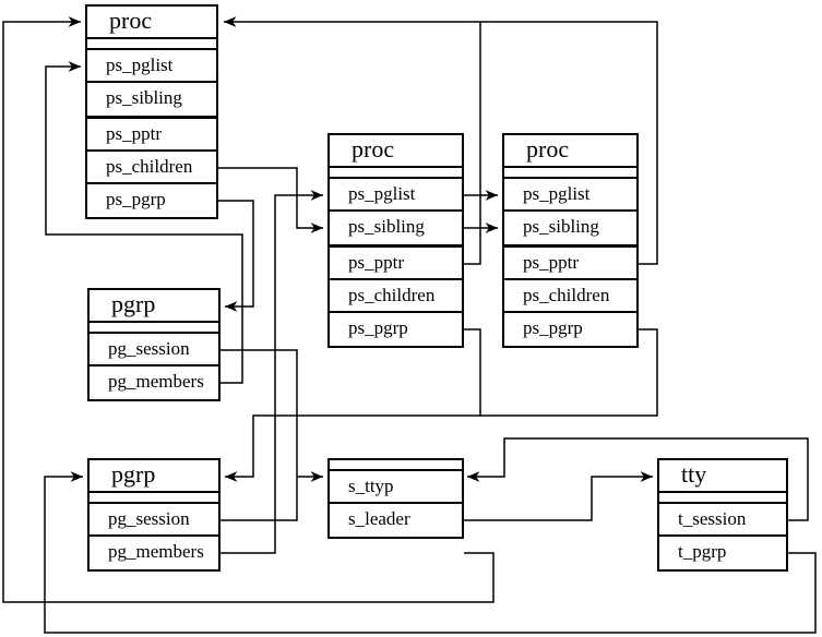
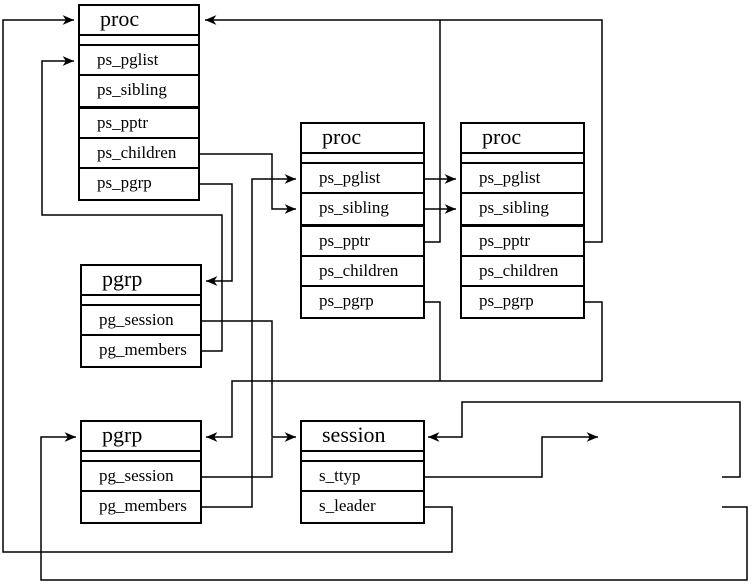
  proc
  ps_pglist
  ps_sibling
  ps_pptr
  ps_children
  ps_pgrp
  proc
  ps_pglist
  ps_sibling
  ps_pptr
  ps_children
  ps_pgrp
  proc
  ps_pglist
  ps_sibling
  ps_pptr
  ps_children
  ps_pgrp
  pgrp
  pg_session
  pg_members
  pgrp
  pg_session
  pg_members
+ session
  s_ttyp
  s_leader
- tty
- t_session
- t_pgrp
